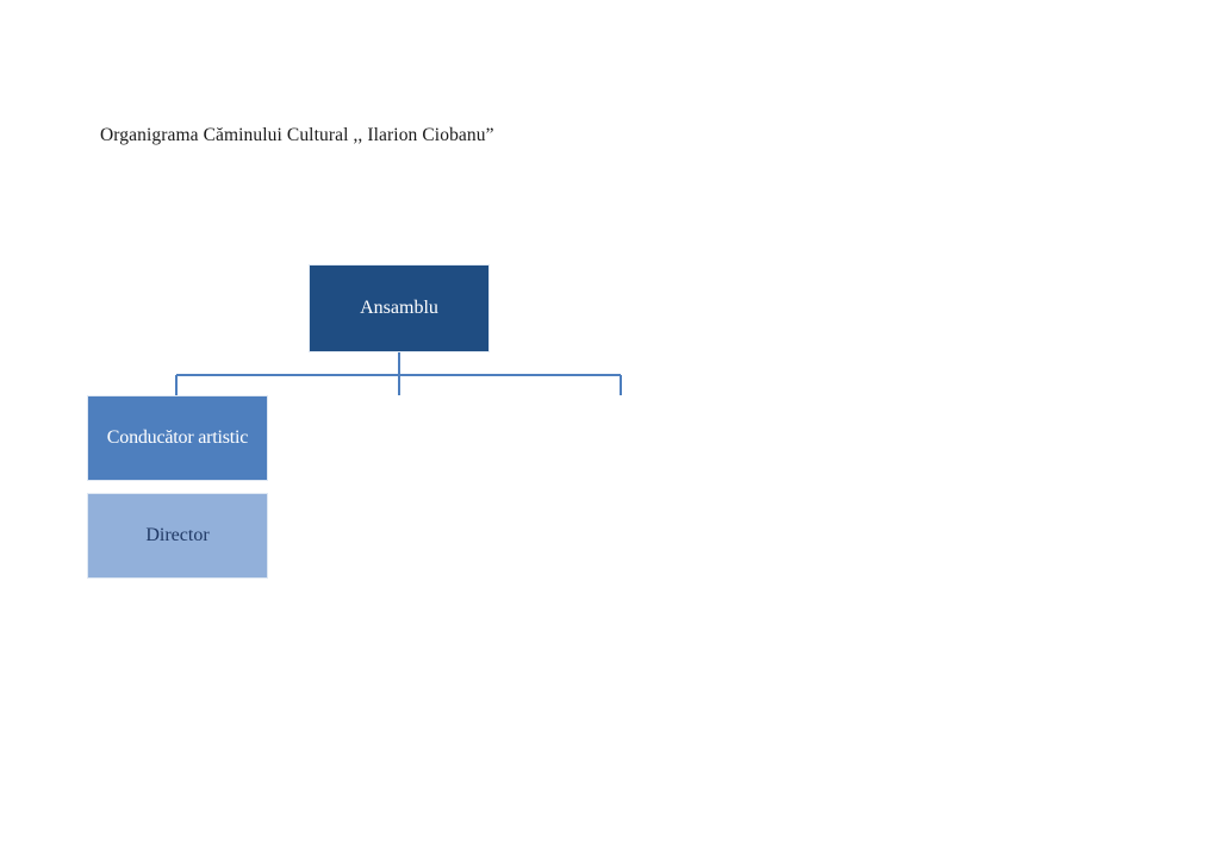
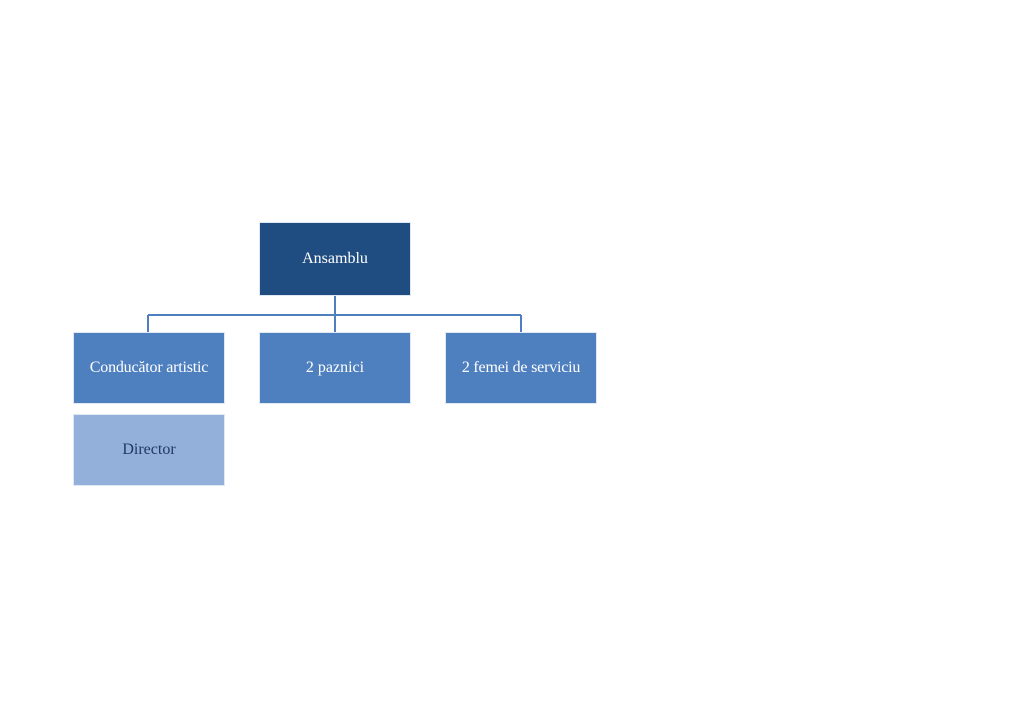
- Organigrama Căminului Cultural ,, Ilarion Ciobanu”
  Ansamblu
  Conducător artistic
+ 2 paznici
+ 2 femei de serviciu
  Director
